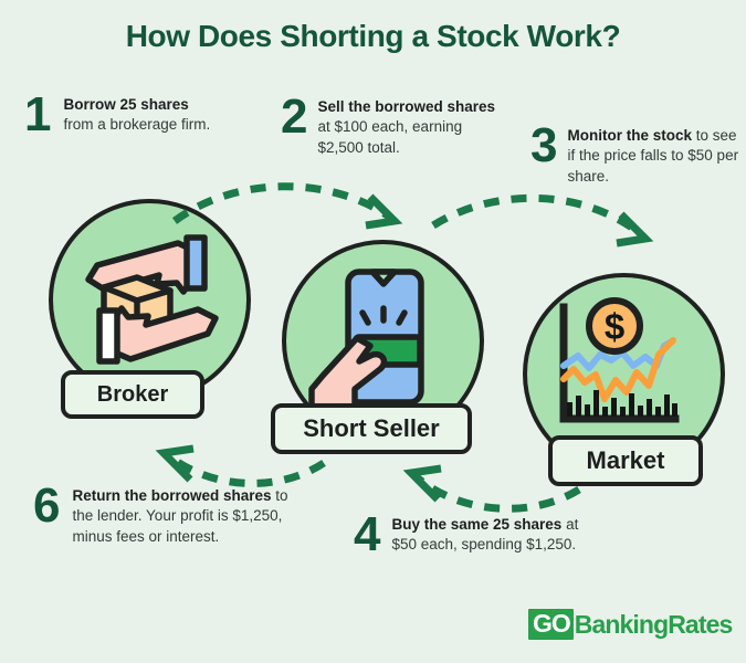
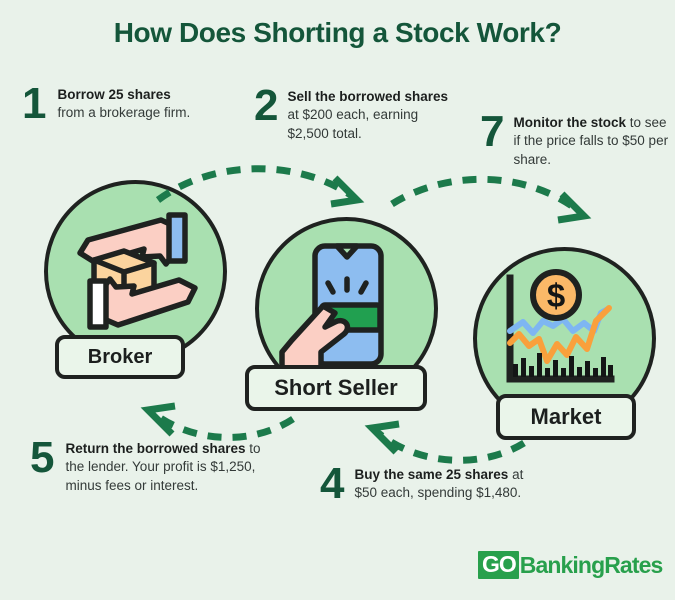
  How Does Shorting a Stock Work?
  1
  Borrow 25 shares from a brokerage firm.
  2
- Sell the borrowed shares at $100 each, earning $2,500 total.
+ Sell the borrowed shares at $200 each, earning $2,500 total.
- 3
+ 7
  Monitor the stock to see if the price falls to $50 per share.
  4
- Buy the same 25 shares at $50 each, spending $1,250.
+ Buy the same 25 shares at $50 each, spending $1,480.
- 6
+ 5
  Return the borrowed shares to the lender. Your profit is $1,250, minus fees or interest.
  Broker
  Short Seller
  $
  Market
  GO
  BankingRates
